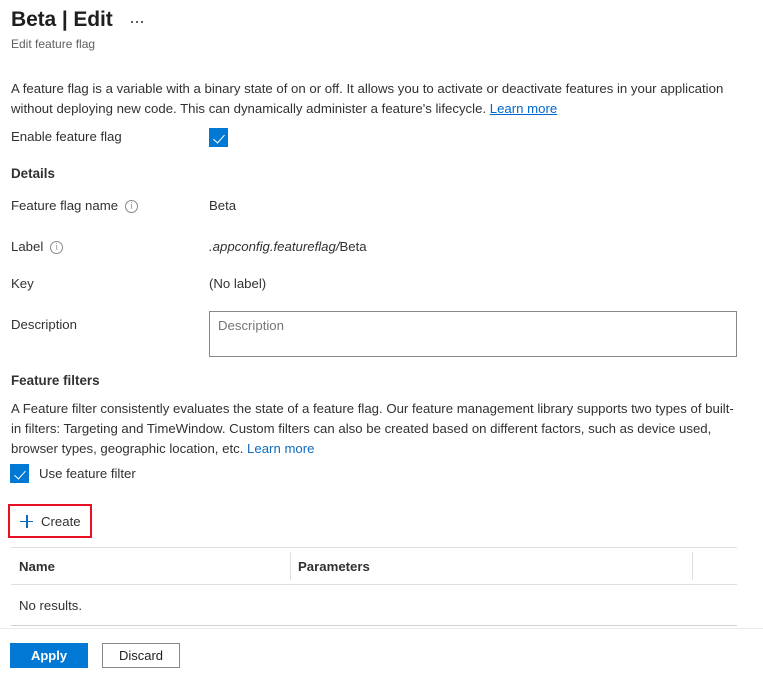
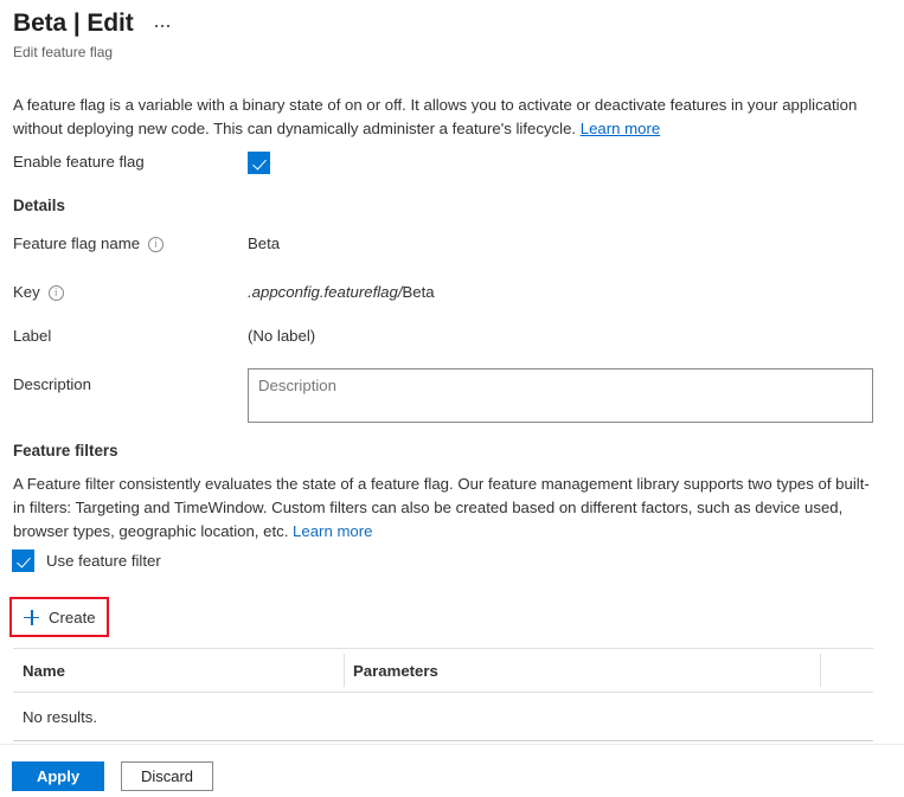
  Beta | Edit
  Edit feature flag
  A feature flag is a variable with a binary state of on or off. It allows you to activate or deactivate features in your application without deploying new code. This can dynamically administer a feature's lifecycle. Learn more
  Enable feature flag
  Details
  Feature flag name
  i
  Beta
- Label
+ Key
  i
  .appconfig.featureflag/Beta
- Key
+ Label
  (No label)
  Description
  Description
  Feature filters
  A Feature filter consistently evaluates the state of a feature flag. Our feature management library supports two types of built-in filters: Targeting and TimeWindow. Custom filters can also be created based on different factors, such as device used, browser types, geographic location, etc. Learn more
  Use feature filter
  Create
  Name
  Parameters
  No results.
  Apply
  Discard
